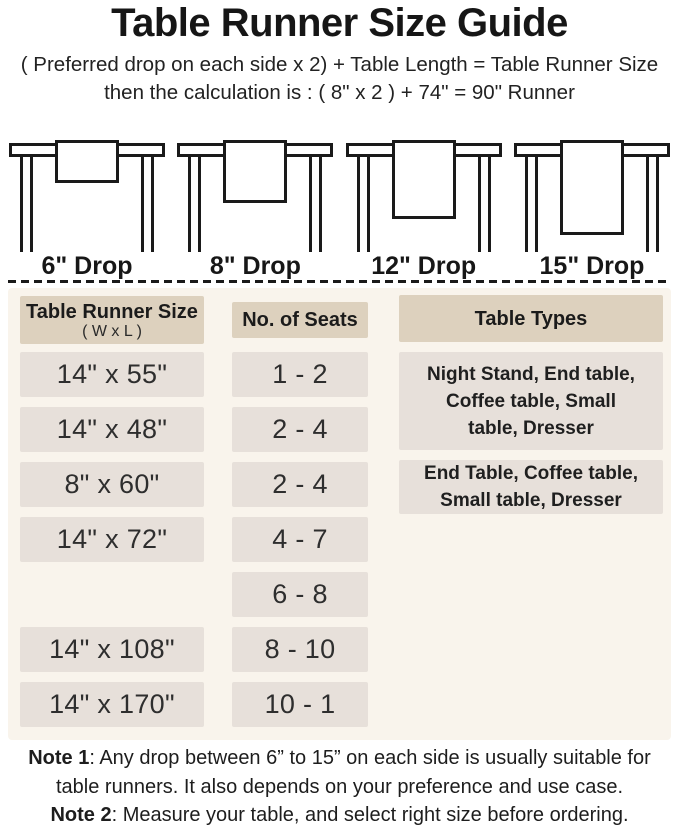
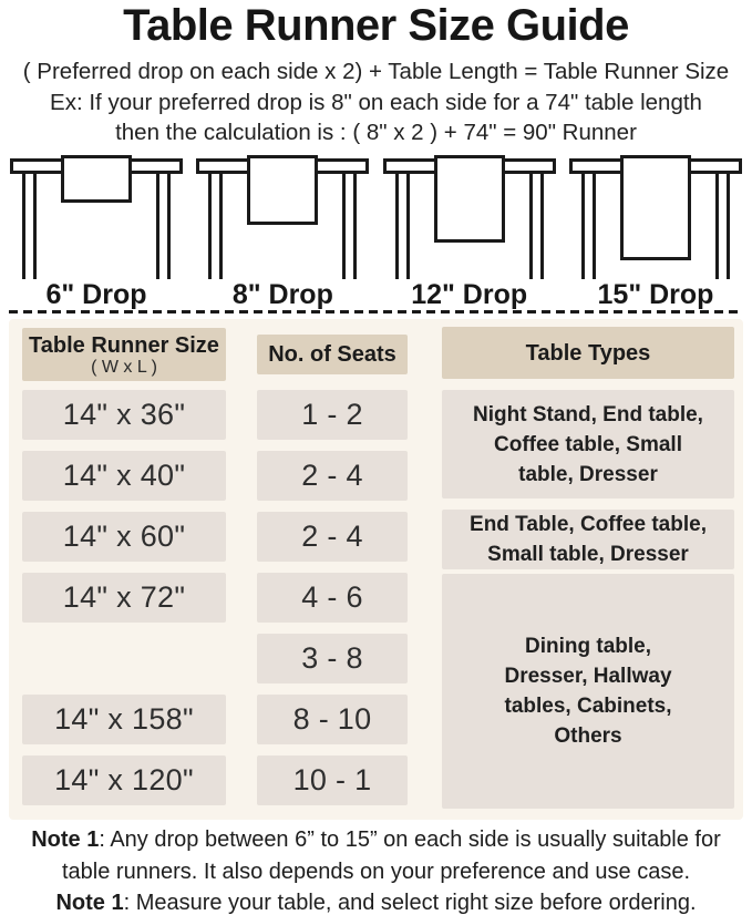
  Table Runner Size Guide
  ( Preferred drop on each side x 2) + Table Length = Table Runner Size
+ Ex: If your preferred drop is 8" on each side for a 74" table length
  then the calculation is : ( 8" x 2 ) + 74" = 90" Runner
  6" Drop
  8" Drop
  12" Drop
  15" Drop
  Table Runner Size
  ( W x L )
  No. of Seats
  Table Types
- 14" x 55"
+ 14" x 36"
- 14" x 48"
+ 14" x 40"
- 8" x 60"
+ 14" x 60"
  14" x 72"
- 14" x 108"
+ 14" x 158"
- 14" x 170"
+ 14" x 120"
  1 - 2
  2 - 4
  2 - 4
- 4 - 7
+ 4 - 6
- 6 - 8
+ 3 - 8
  8 - 10
  10 - 1
  Night Stand, End table, Coffee table, Small table, Dresser
  End Table, Coffee table, Small table, Dresser
+ Dining table, Dresser, Hallway tables, Cabinets, Others
  Note 1: Any drop between 6” to 15” on each side is usually suitable for table runners. It also depends on your preference and use case.
- Note 2: Measure your table, and select right size before ordering.
+ Note 1: Measure your table, and select right size before ordering.
